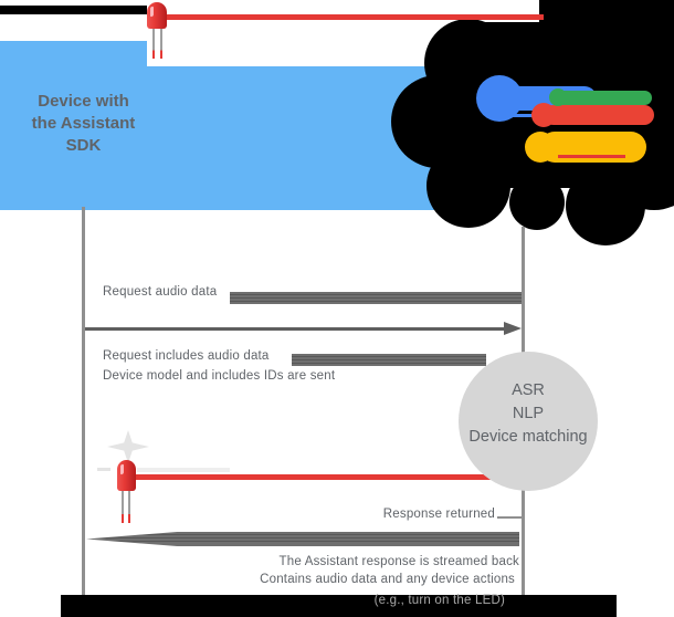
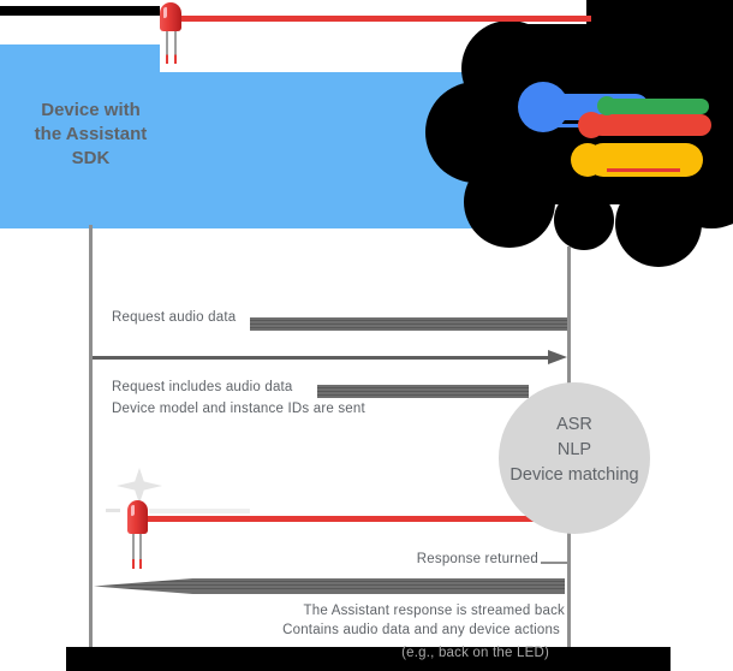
  Device with
  the Assistant
  SDK
  Request audio data
  Request includes audio data
- Device model and includes IDs are sent
+ Device model and instance IDs are sent
  ASR
  NLP
  Device matching
  Response returned
  The Assistant response is streamed back
  Contains audio data and any device actions
- (e.g., turn on the LED)
+ (e.g., back on the LED)
